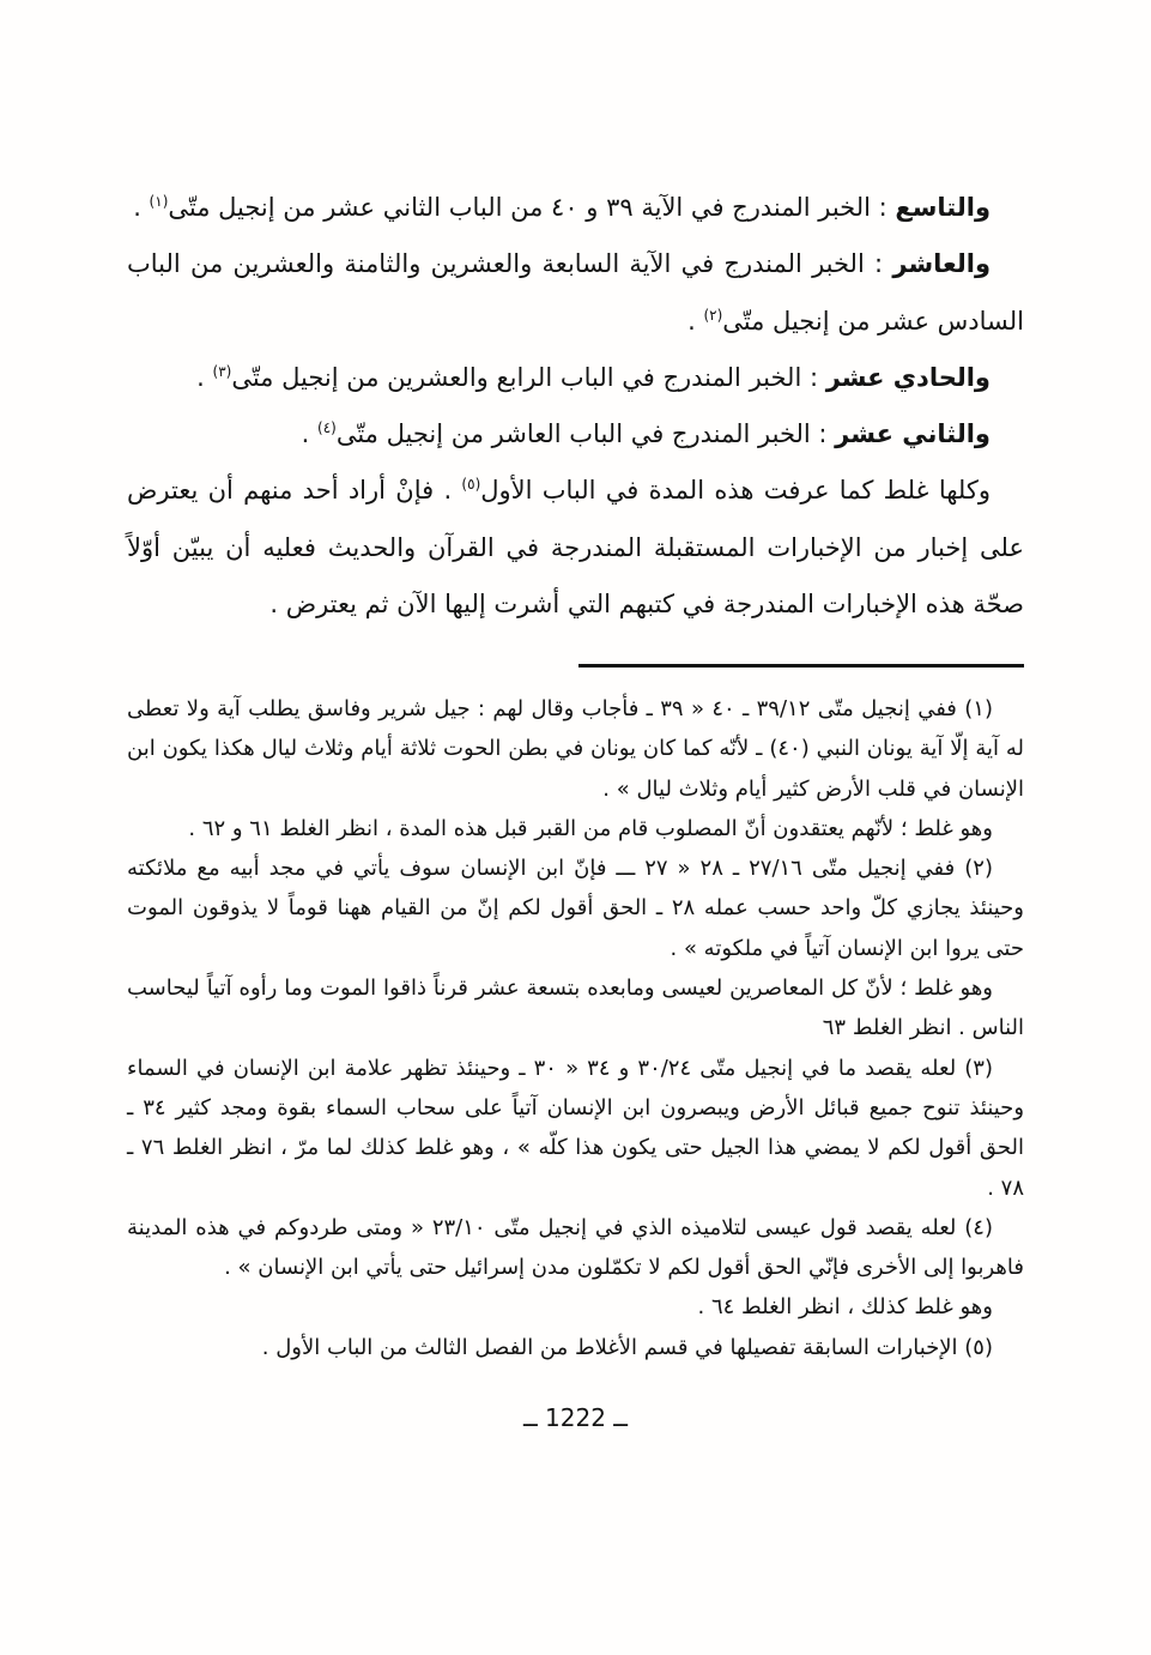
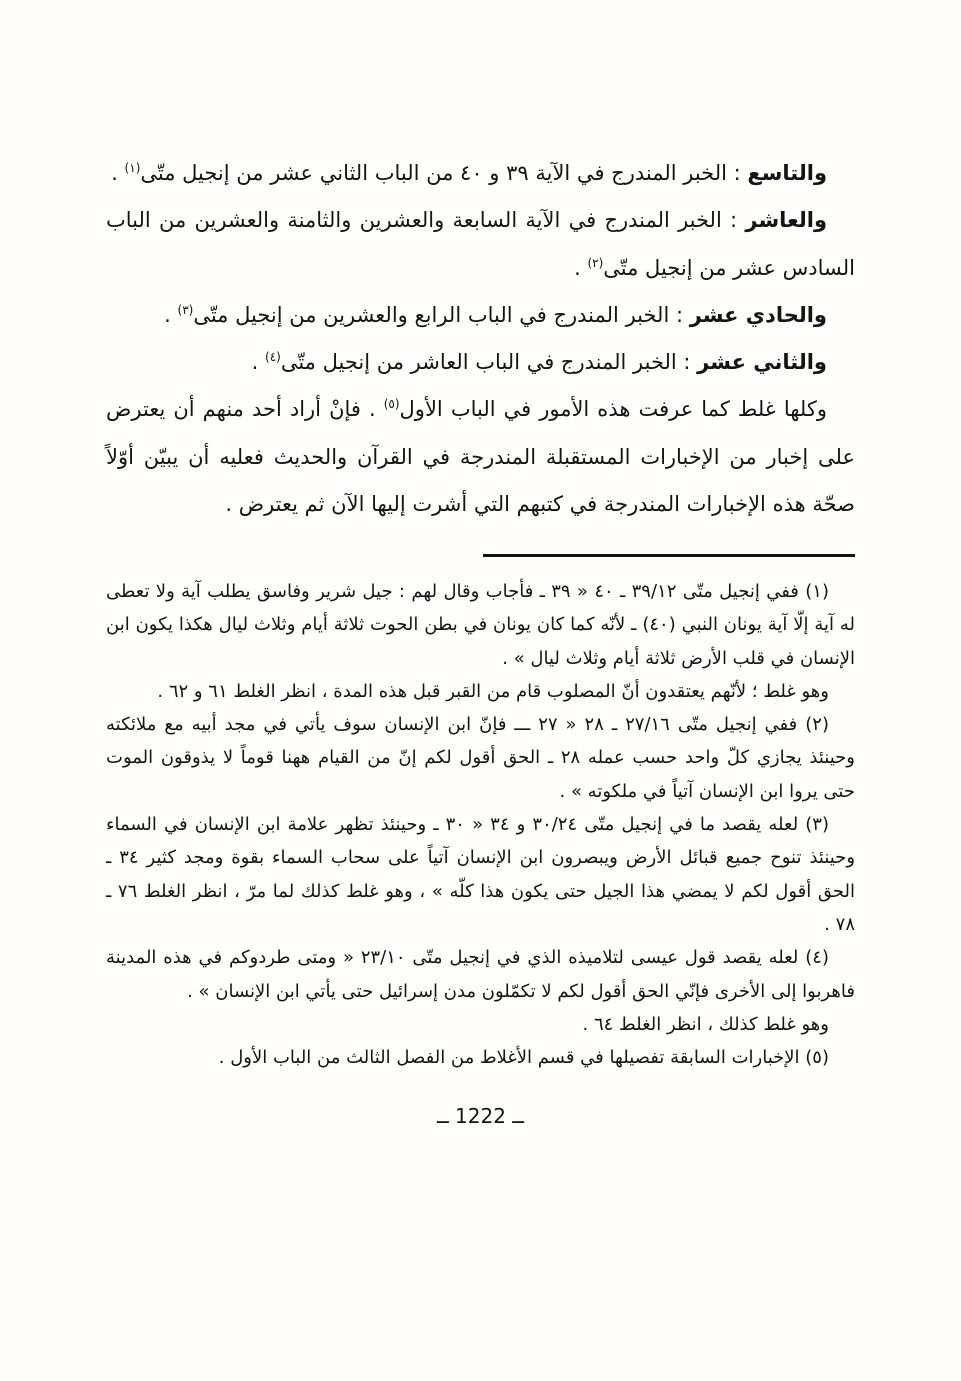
  والتاسع : الخبر المندرج في الآية ٣٩ و ٤٠ من الباب الثاني عشر من إنجيل متّى(١) .
  والعاشر : الخبر المندرج في الآية السابعة والعشرين والثامنة والعشرين من الباب السادس عشر من إنجيل متّى(٢) .
  والحادي عشر : الخبر المندرج في الباب الرابع والعشرين من إنجيل متّى(٣) .
  والثاني عشر : الخبر المندرج في الباب العاشر من إنجيل متّى(٤) .
- وكلها غلط كما عرفت هذه المدة في الباب الأول(٥) . فإنْ أراد أحد منهم أن يعترض على إخبار من الإخبارات المستقبلة المندرجة في القرآن والحديث فعليه أن يبيّن أوّلاً صحّة هذه الإخبارات المندرجة في كتبهم التي أشرت إليها الآن ثم يعترض .
+ وكلها غلط كما عرفت هذه الأمور في الباب الأول(٥) . فإنْ أراد أحد منهم أن يعترض على إخبار من الإخبارات المستقبلة المندرجة في القرآن والحديث فعليه أن يبيّن أوّلاً صحّة هذه الإخبارات المندرجة في كتبهم التي أشرت إليها الآن ثم يعترض .
- (١) ففي إنجيل متّى ٣٩/١٢ ـ ٤٠ « ٣٩ ـ فأجاب وقال لهم : جيل شرير وفاسق يطلب آية ولا تعطى له آية إلّا آية يونان النبي (٤٠) ـ لأنّه كما كان يونان في بطن الحوت ثلاثة أيام وثلاث ليال هكذا يكون ابن الإنسان في قلب الأرض كثير أيام وثلاث ليال » .
+ (١) ففي إنجيل متّى ٣٩/١٢ ـ ٤٠ « ٣٩ ـ فأجاب وقال لهم : جيل شرير وفاسق يطلب آية ولا تعطى له آية إلّا آية يونان النبي (٤٠) ـ لأنّه كما كان يونان في بطن الحوت ثلاثة أيام وثلاث ليال هكذا يكون ابن الإنسان في قلب الأرض ثلاثة أيام وثلاث ليال » .
  وهو غلط ؛ لأنّهم يعتقدون أنّ المصلوب قام من القبر قبل هذه المدة ، انظر الغلط ٦١ و ٦٢ .
  (٢) ففي إنجيل متّى ٢٧/١٦ ـ ٢٨ « ٢٧ ـــ فإنّ ابن الإنسان سوف يأتي في مجد أبيه مع ملائكته وحينئذ يجازي كلّ واحد حسب عمله ٢٨ ـ الحق أقول لكم إنّ من القيام ههنا قوماً لا يذوقون الموت حتى يروا ابن الإنسان آتياً في ملكوته » .
- وهو غلط ؛ لأنّ كل المعاصرين لعيسى ومابعده بتسعة عشر قرناً ذاقوا الموت وما رأوه آتياً ليحاسب الناس . انظر الغلط ٦٣
  (٣) لعله يقصد ما في إنجيل متّى ٣٠/٢٤ و ٣٤ « ٣٠ ـ وحينئذ تظهر علامة ابن الإنسان في السماء وحينئذ تنوح جميع قبائل الأرض ويبصرون ابن الإنسان آتياً على سحاب السماء بقوة ومجد كثير ٣٤ ـ الحق أقول لكم لا يمضي هذا الجيل حتى يكون هذا كلّه » ، وهو غلط كذلك لما مرّ ، انظر الغلط ٧٦ ـ ٧٨ .
  (٤) لعله يقصد قول عيسى لتلاميذه الذي في إنجيل متّى ٢٣/١٠ « ومتى طردوكم في هذه المدينة فاهربوا إلى الأخرى فإنّي الحق أقول لكم لا تكمّلون مدن إسرائيل حتى يأتي ابن الإنسان » .
  وهو غلط كذلك ، انظر الغلط ٦٤ .
  (٥) الإخبارات السابقة تفصيلها في قسم الأغلاط من الفصل الثالث من الباب الأول .
  ــ 1222 ــ
